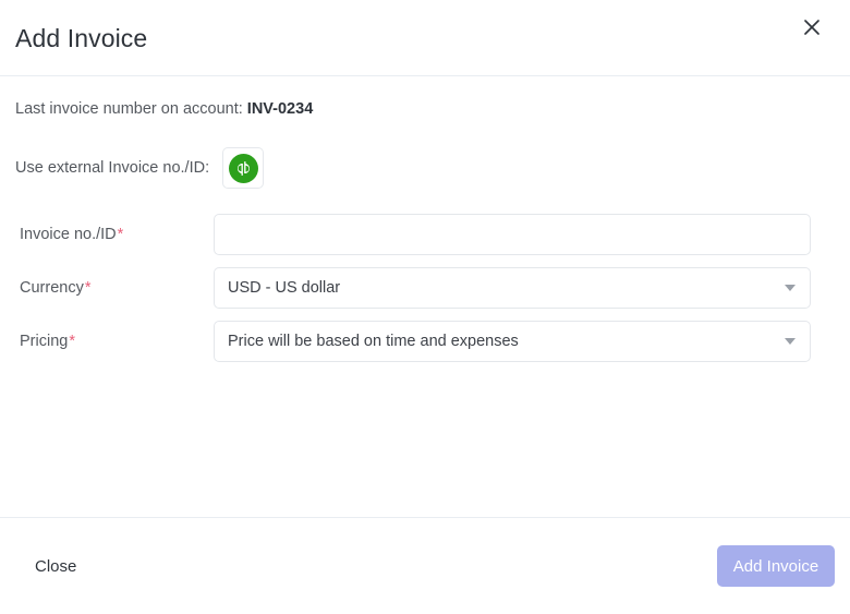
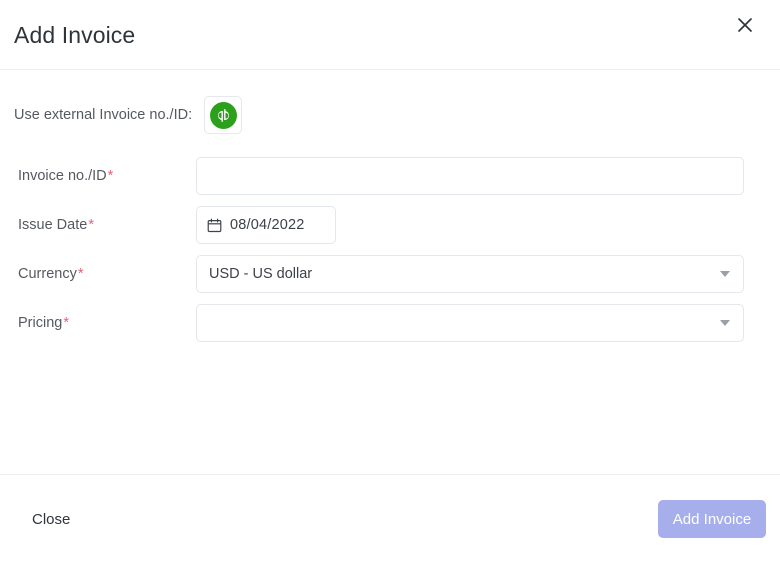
  Add Invoice
- Last invoice number on account: INV-0234
  Use external Invoice no./ID:
  Invoice no./ID*
+ Issue Date*
+ 08/04/2022
  Currency*
  USD - US dollar
  Pricing*
- Price will be based on time and expenses
  Close
  Add Invoice
